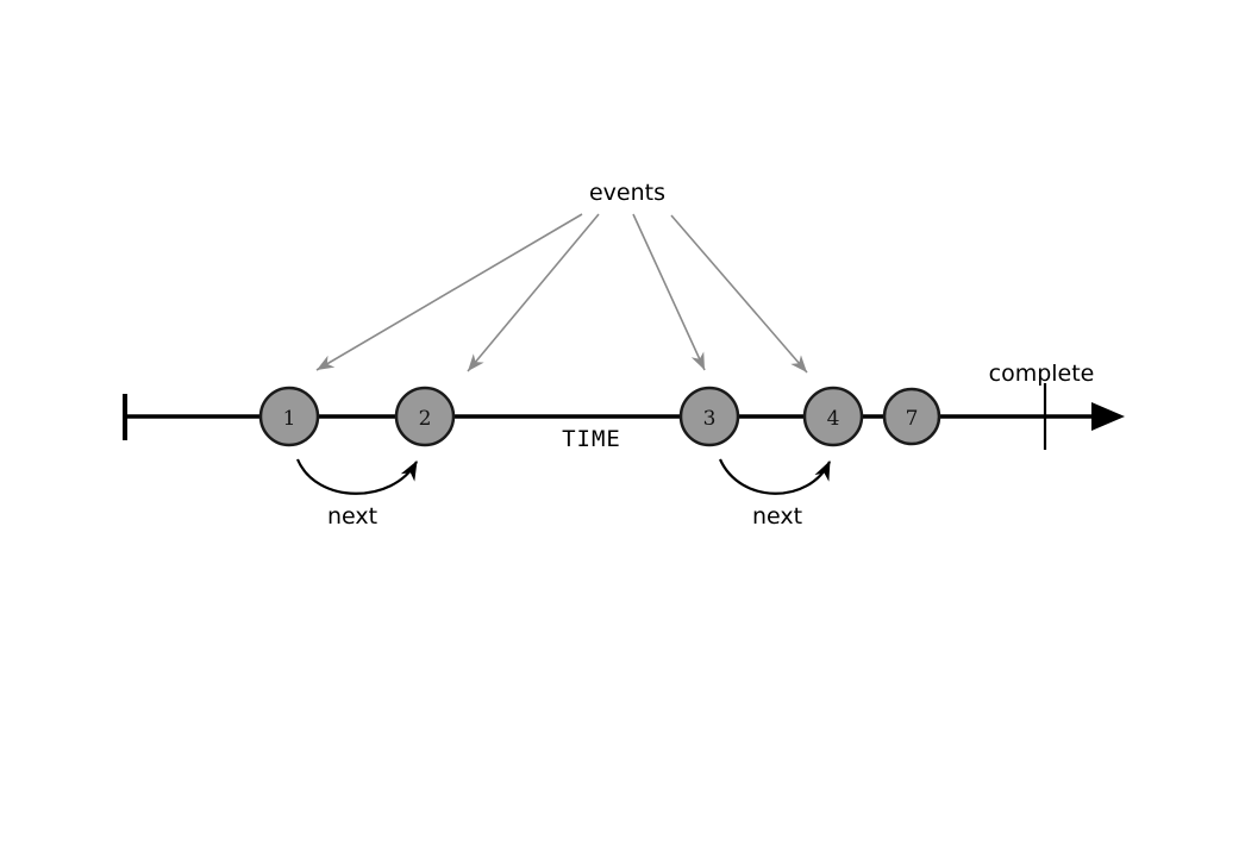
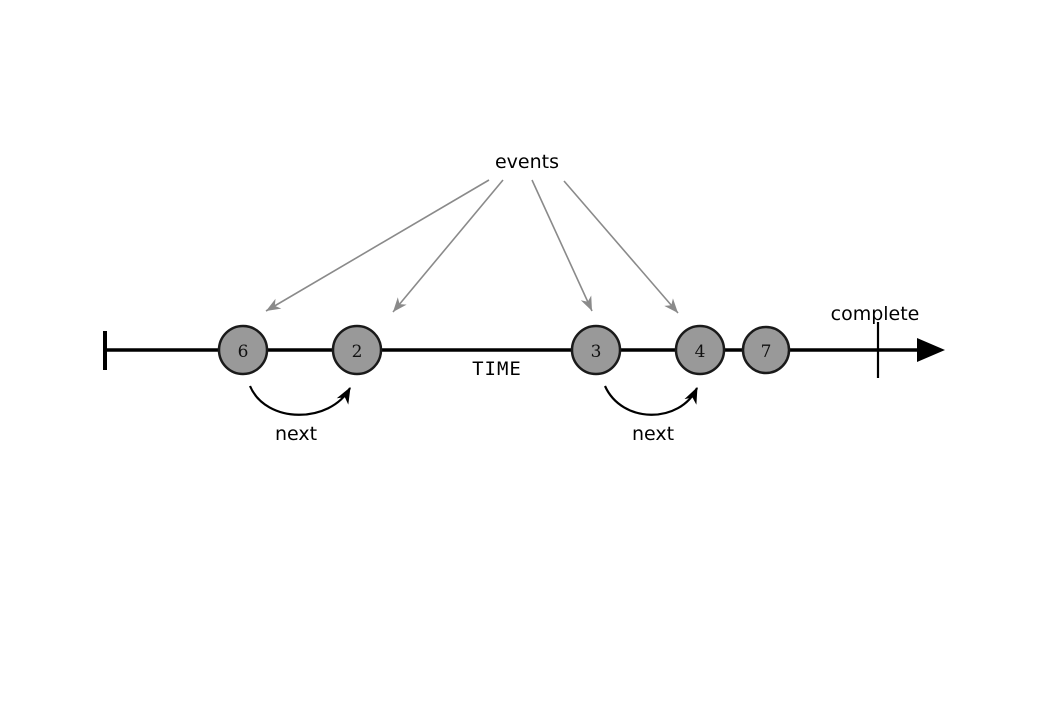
- 1
+ 6
  2
  3
  4
  7
  events
  TIME
  complete
  next
  next
